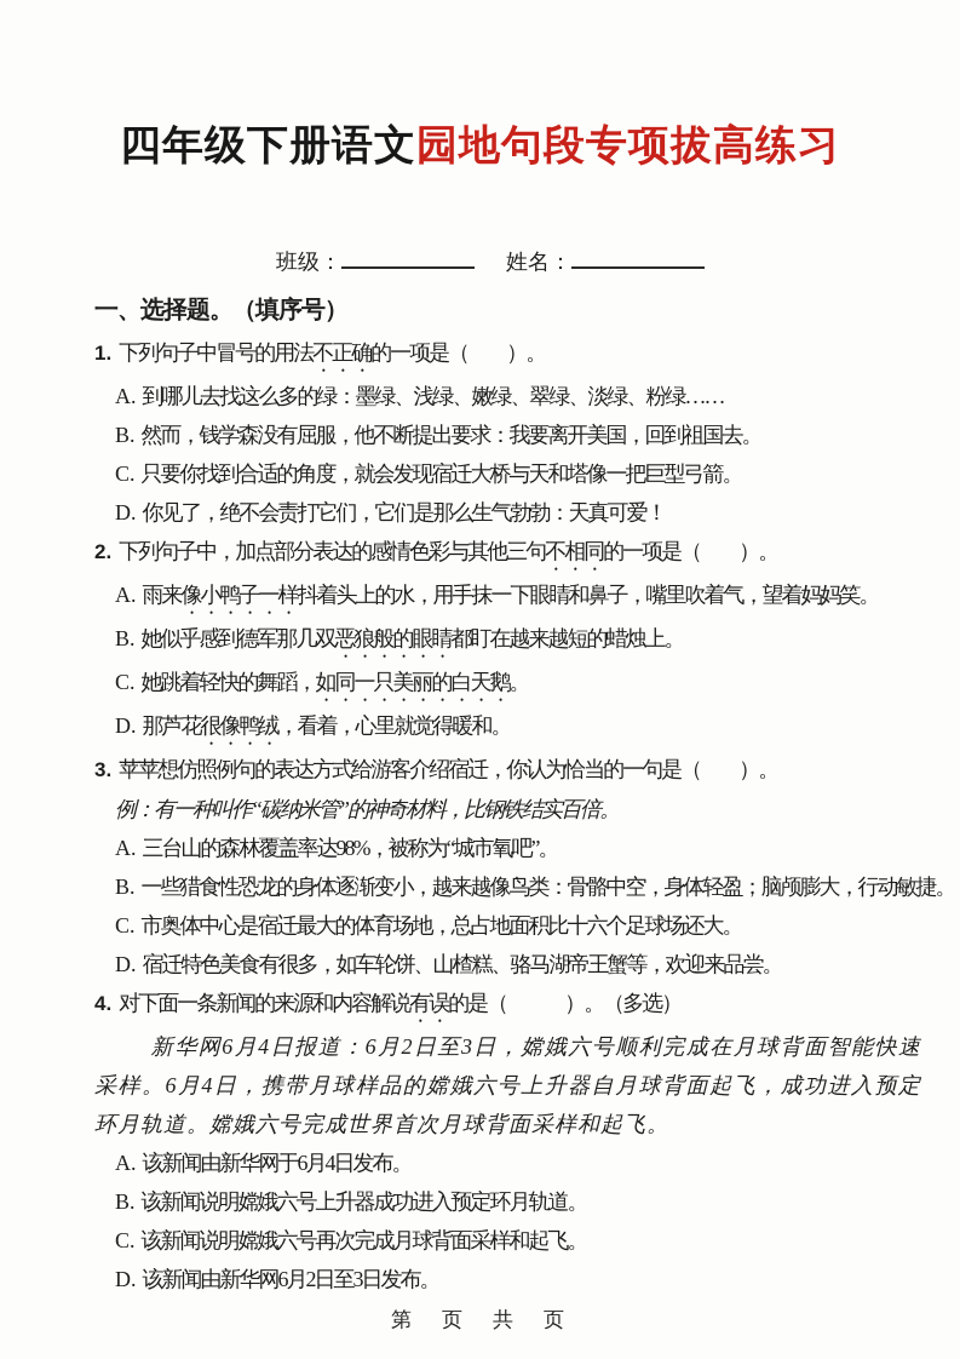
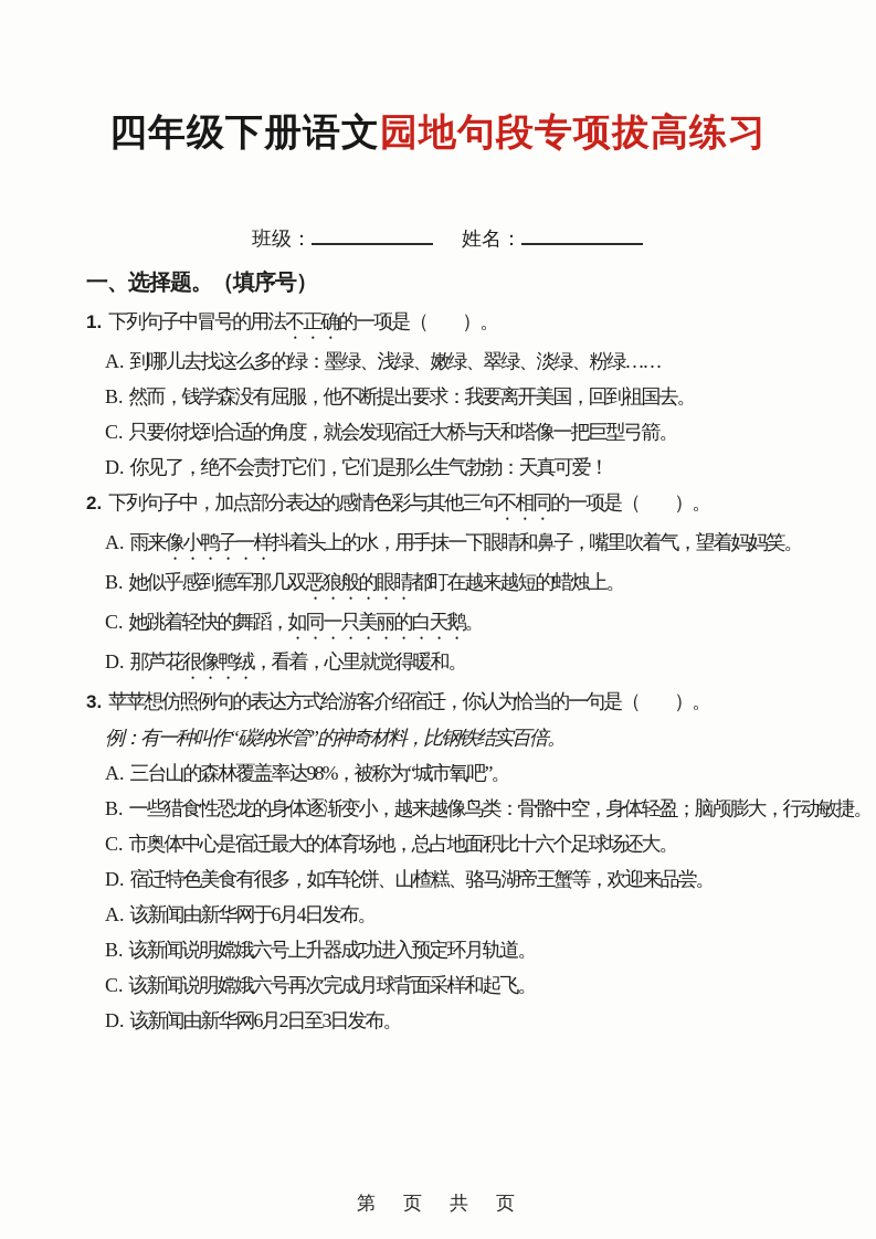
  四年级下册语文园地句段专项拔高练习
  班级： 姓名：
  一、选择题。（填序号）
  1. 下列句子中冒号的用法不正确的一项是（ ）。
  A. 到哪儿去找这么多的绿：墨绿、浅绿、嫩绿、翠绿、淡绿、粉绿……
  B. 然而，钱学森没有屈服，他不断提出要求：我要离开美国，回到祖国去。
  C. 只要你找到合适的角度，就会发现宿迁大桥与天和塔像一把巨型弓箭。
  D. 你见了，绝不会责打它们，它们是那么生气勃勃：天真可爱！
  2. 下列句子中，加点部分表达的感情色彩与其他三句不相同的一项是（ ）。
  A. 雨来像小鸭子一样抖着头上的水，用手抹一下眼睛和鼻子，嘴里吹着气，望着妈妈笑。
  B. 她似乎感到德军那几双恶狼般的眼睛都盯在越来越短的蜡烛上。
  C. 她跳着轻快的舞蹈，如同一只美丽的白天鹅。
  D. 那芦花很像鸭绒，看着，心里就觉得暖和。
  3. 苹苹想仿照例句的表达方式给游客介绍宿迁，你认为恰当的一句是（ ）。
  例：有一种叫作“碳纳米管”的神奇材料，比钢铁结实百倍。
  A. 三台山的森林覆盖率达98%，被称为“城市氧吧”。
  B. 一些猎食性恐龙的身体逐渐变小，越来越像鸟类：骨骼中空，身体轻盈；脑颅膨大，行动敏捷。
  C. 市奥体中心是宿迁最大的体育场地，总占地面积比十六个足球场还大。
  D. 宿迁特色美食有很多，如车轮饼、山楂糕、骆马湖帝王蟹等，欢迎来品尝。
- 4. 对下面一条新闻的来源和内容解说有误的是（ ）。（多选）
- 新华网6月4日报道：6月2日至3日，嫦娥六号顺利完成在月球背面智能快速采样。6月4日，携带月球样品的嫦娥六号上升器自月球背面起飞，成功进入预定环月轨道。嫦娥六号完成世界首次月球背面采样和起飞。
  A. 该新闻由新华网于6月4日发布。
  B. 该新闻说明嫦娥六号上升器成功进入预定环月轨道。
  C. 该新闻说明嫦娥六号再次完成月球背面采样和起飞。
  D. 该新闻由新华网6月2日至3日发布。
  第 页 共 页
